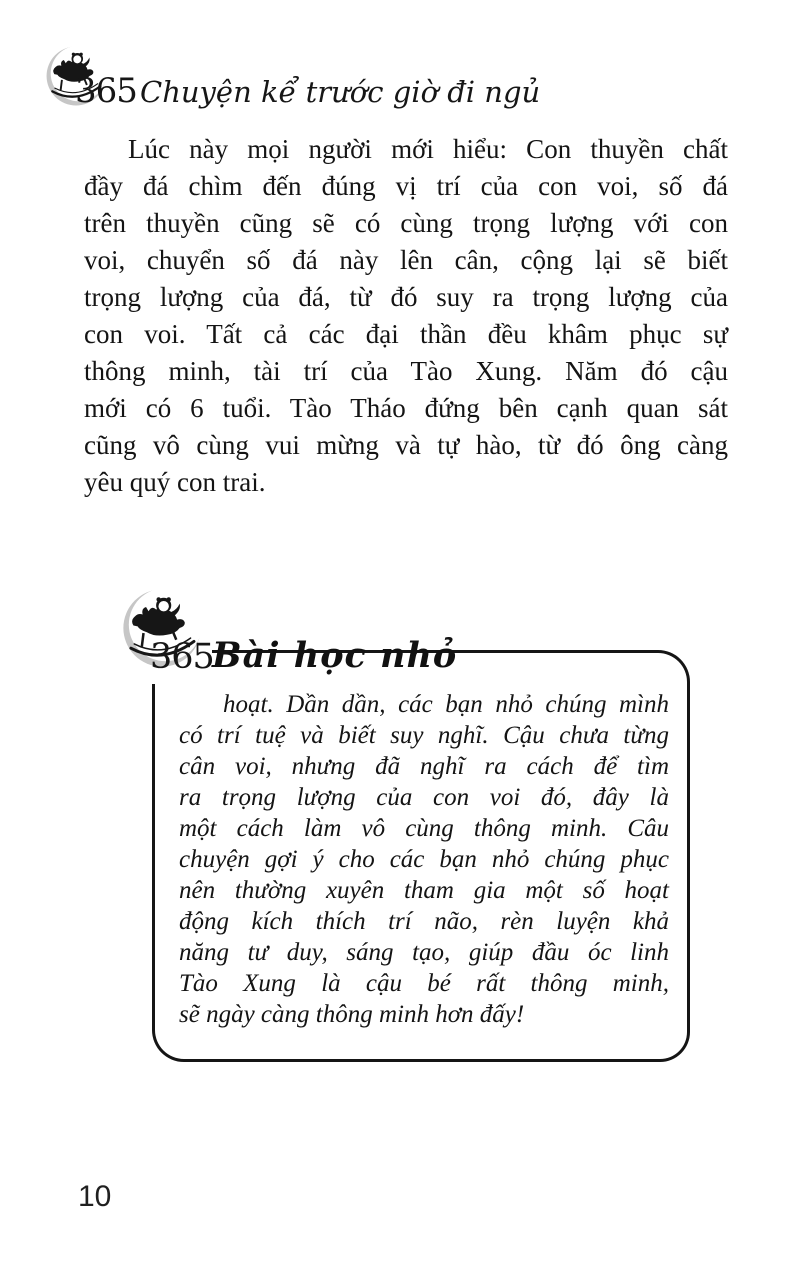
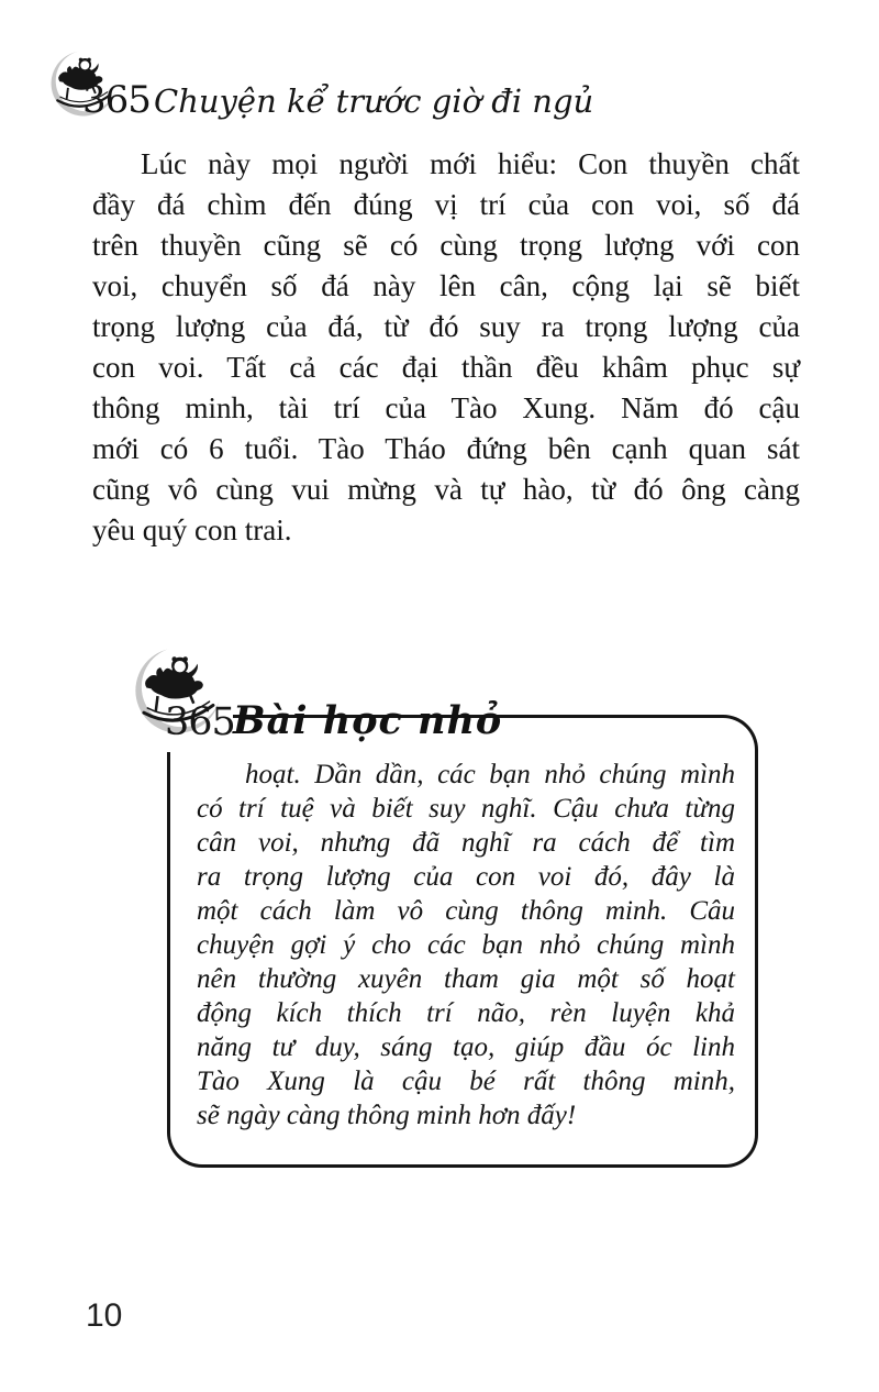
  365
  Chuyện kể trước giờ đi ngủ
  Lúc này mọi người mới hiểu: Con thuyền chất
  đầy đá chìm đến đúng vị trí của con voi, số đá
  trên thuyền cũng sẽ có cùng trọng lượng với con
  voi, chuyển số đá này lên cân, cộng lại sẽ biết
  trọng lượng của đá, từ đó suy ra trọng lượng của
  con voi. Tất cả các đại thần đều khâm phục sự
  thông minh, tài trí của Tào Xung. Năm đó cậu
  mới có 6 tuổi. Tào Tháo đứng bên cạnh quan sát
  cũng vô cùng vui mừng và tự hào, từ đó ông càng
  yêu quý con trai.
  hoạt. Dần dần, các bạn nhỏ chúng mình
  có trí tuệ và biết suy nghĩ. Cậu chưa từng
  cân voi, nhưng đã nghĩ ra cách để tìm
  ra trọng lượng của con voi đó, đây là
  một cách làm vô cùng thông minh. Câu
- chuyện gợi ý cho các bạn nhỏ chúng phục
+ chuyện gợi ý cho các bạn nhỏ chúng mình
  nên thường xuyên tham gia một số hoạt
  động kích thích trí não, rèn luyện khả
  năng tư duy, sáng tạo, giúp đầu óc linh
  Tào Xung là cậu bé rất thông minh,
  sẽ ngày càng thông minh hơn đấy!
  365
  Bài học nhỏ
  10
